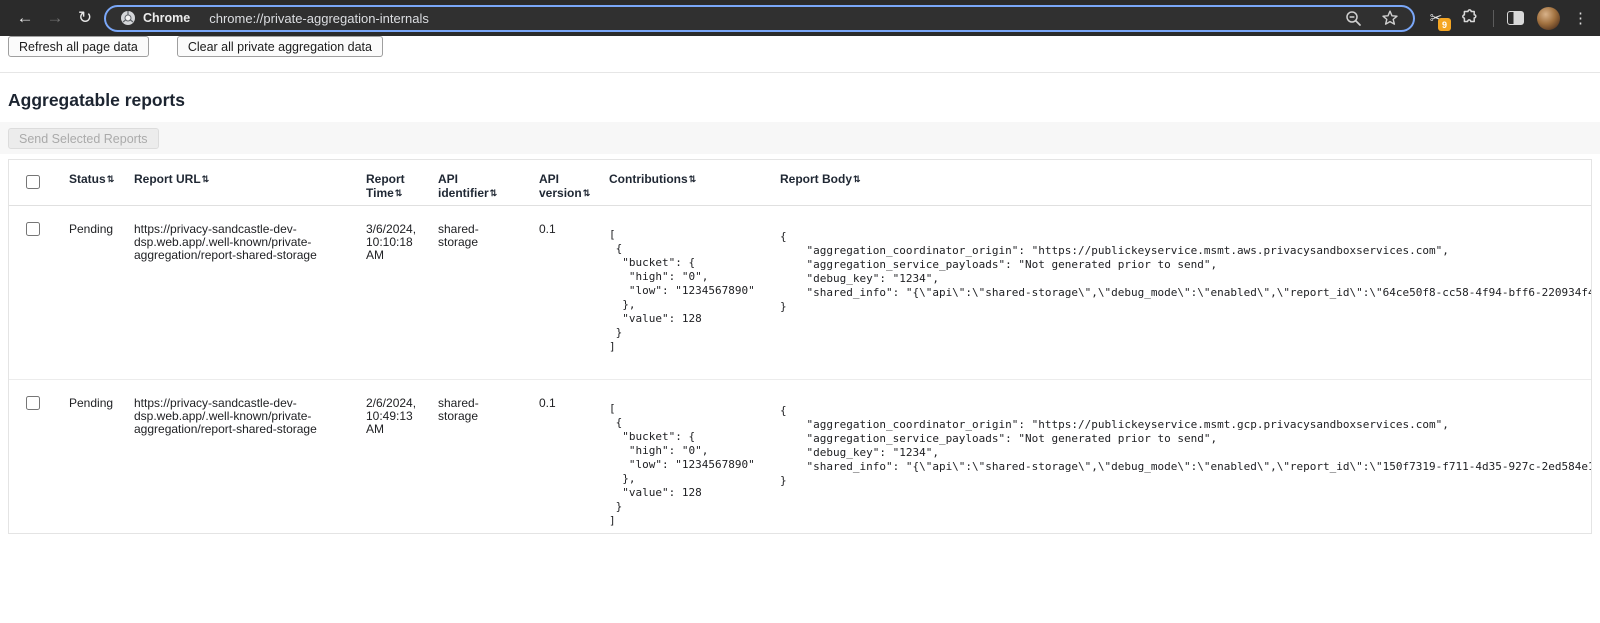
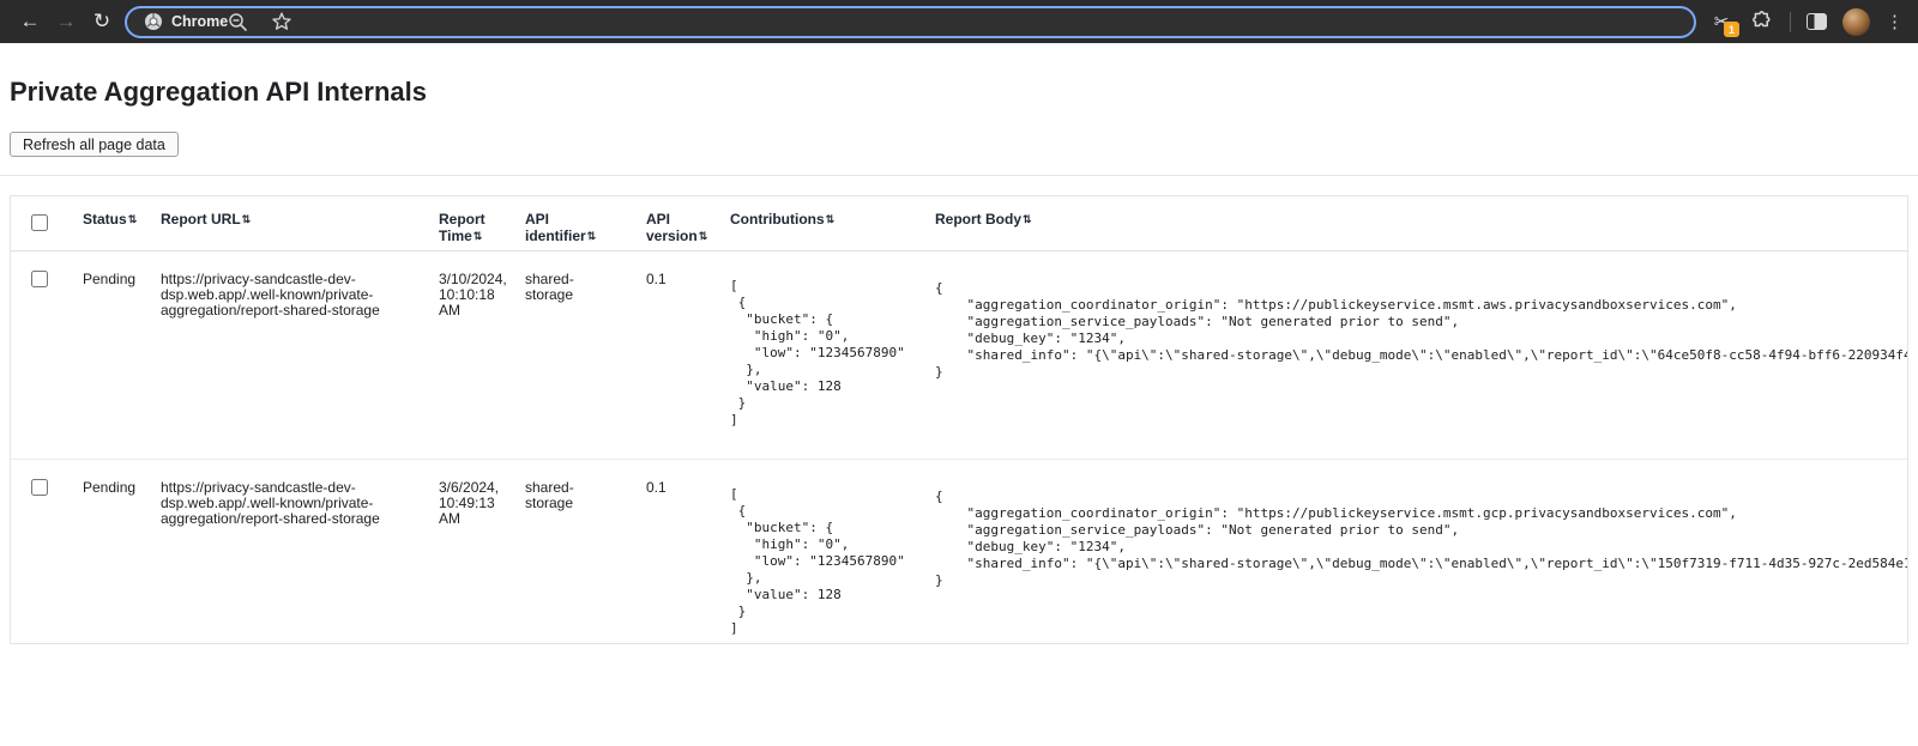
  ←
  →
  ↻
  Chrome
- chrome://private-aggregation-internals
  ✂
- 9
+ 1
  ⋮
+ Private Aggregation API Internals
  Refresh all page data
- Clear all private aggregation data
- Aggregatable reports
- Send Selected Reports
  	Status⇅	Report URL⇅	Report Time⇅	API identifier⇅	API version⇅	Contributions⇅	Report Body⇅
- 	Pending	https://privacy-sandcastle-dev- dsp.web.app/.well-known/private- aggregation/report-shared-storage	3/6/2024, 10:10:18 AM	shared- storage	0.1	[ { "bucket": { "high": "0", "low": "1234567890" }, "value": 128 } ]	{ "aggregation_coordinator_origin": "https://publickeyservice.msmt.aws.privacysandboxservices.com", "aggregation_service_payloads": "Not generated prior to send", "debug_key": "1234", "shared_info": "{\"api\":\"shared-storage\",\"debug_mode\":\"enabled\",\"report_id\":\"64ce50f8-cc58-4f94-bff6-220934f }
+ 	Pending	https://privacy-sandcastle-dev- dsp.web.app/.well-known/private- aggregation/report-shared-storage	3/10/2024, 10:10:18 AM	shared- storage	0.1	[ { "bucket": { "high": "0", "low": "1234567890" }, "value": 128 } ]	{ "aggregation_coordinator_origin": "https://publickeyservice.msmt.aws.privacysandboxservices.com", "aggregation_service_payloads": "Not generated prior to send", "debug_key": "1234", "shared_info": "{\"api\":\"shared-storage\",\"debug_mode\":\"enabled\",\"report_id\":\"64ce50f8-cc58-4f94-bff6-220934f }
- 	Pending	https://privacy-sandcastle-dev- dsp.web.app/.well-known/private- aggregation/report-shared-storage	2/6/2024, 10:49:13 AM	shared- storage	0.1	[ { "bucket": { "high": "0", "low": "1234567890" }, "value": 128 } ]	{ "aggregation_coordinator_origin": "https://publickeyservice.msmt.gcp.privacysandboxservices.com", "aggregation_service_payloads": "Not generated prior to send", "debug_key": "1234", "shared_info": "{\"api\":\"shared-storage\",\"debug_mode\":\"enabled\",\"report_id\":\"150f7319-f711-4d35-927c-2ed584e }
+ 	Pending	https://privacy-sandcastle-dev- dsp.web.app/.well-known/private- aggregation/report-shared-storage	3/6/2024, 10:49:13 AM	shared- storage	0.1	[ { "bucket": { "high": "0", "low": "1234567890" }, "value": 128 } ]	{ "aggregation_coordinator_origin": "https://publickeyservice.msmt.gcp.privacysandboxservices.com", "aggregation_service_payloads": "Not generated prior to send", "debug_key": "1234", "shared_info": "{\"api\":\"shared-storage\",\"debug_mode\":\"enabled\",\"report_id\":\"150f7319-f711-4d35-927c-2ed584e }
